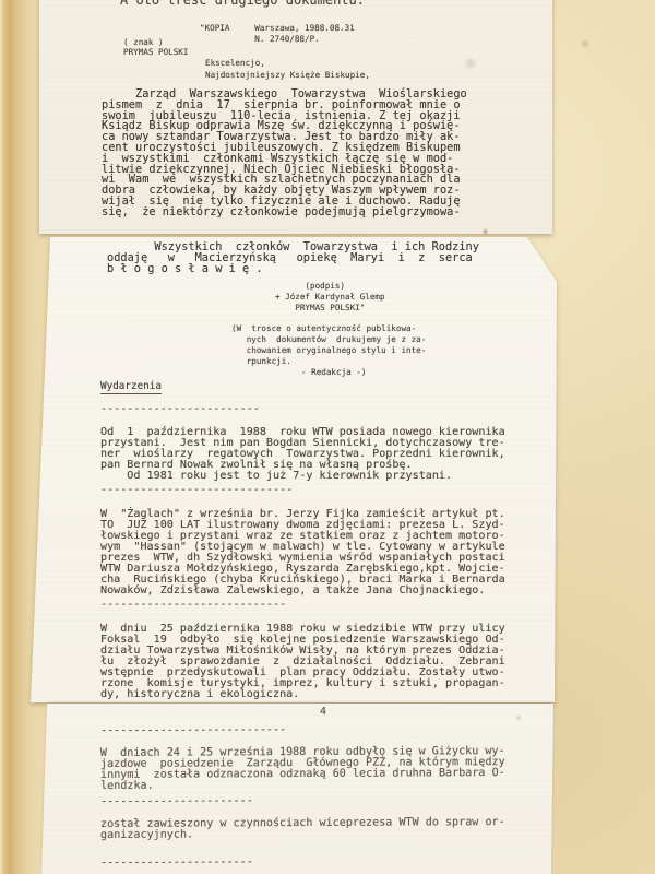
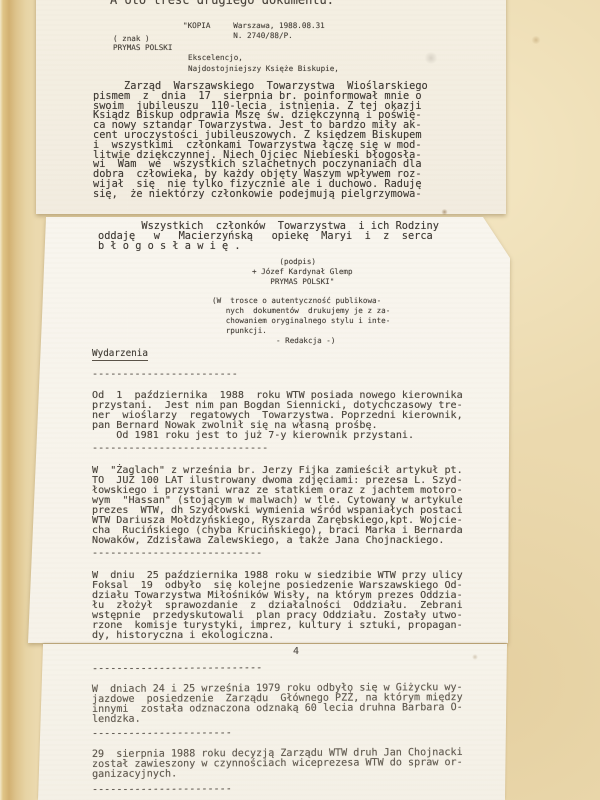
  A oto treść drugiego dokumentu:
  "KOPIA Warszawa, 1988.08.31
  N. 2740/88/P.
  ( znak )
  PRYMAS POLSKI
  Ekscelencjo,
  Najdostojniejszy Księże Biskupie,
  Zarząd Warszawskiego Towarzystwa Wioślarskiego
  pismem z dnia 17 sierpnia br. poinformował mnie o
  swoim jubileuszu 110-lecia istnienia. Z tej okazji
  Ksiądz Biskup odprawia Mszę św. dziękczynną i poświę-
  ca nowy sztandar Towarzystwa. Jest to bardzo miły ak-
  cent uroczystości jubileuszowych. Z księdzem Biskupem
- i wszystkimi członkami Wszystkich łączę się w mod-
+ i wszystkimi członkami Towarzystwa łączę się w mod-
  lit dziękczynnej. Niech Ojciec Niebieski błogosła-
  wi Wam we wszystkich szlachetnych poczynaniach dla
  dobra człowieka, by każdy objęty Waszym wpływem roz-
  wijał się nie tylko fizycznie ale i duchowo. Raduję
  się, że niektórzy członkowie podejmują pielgrzymowa-
  Wszystkich członków Towarzystwa i ich Rodziny
  oddaję w Macierzyńską opiekę Maryi i z serca
  b ł o g o s ł a w i ę .
  (podpis)
  + Józef Kardynał Glemp
  PRYMAS POLSKI"
  (W trosce o autentyczność publikowa-
  nych dokumentów drukujemy je z za-
  chowaniem oryginalnego stylu i inte-
  rpunkcji.
  - Redakcja -)
  Wydarzenia
  ------------------------
  Od 1 października 1988 roku WTW posiada nowego kierownika
  przystani. Jest nim pan Bogdan Siennicki, dotychczasowy tre-
  ner wioślarzy regatowych Towarzystwa. Poprzedni kierownik,
  pan Bernard Nowak zwolnił się na własną prośbę.
  Od 1981 roku jest to już 7-y kierownik przystani.
  -----------------------------
  W "Żaglach" z września br. Jerzy Fijka zamieścił artykuł pt.
  TO JUŻ 100 LAT ilustrowany dwoma zdjęciami: prezesa L. Szyd-
  łowskiego i przystani wraz ze statkiem oraz z jachtem motoro-
  wym "Hassan" (stojącym w malwach) w tle. Cytowany w artykule
  prezes WTW, dh Szydłowski wymienia wśród wspaniałych postaci
  WTW Dariusza Mołdzyńskiego, Ryszarda Zarębskiego,kpt. Wojcie-
  cha Rucińskiego (chyba Krucińskiego), braci Marka i Bernarda
  Nowaków, Zdzisława Zalewskiego, a także Jana Chojnackiego.
  ----------------------------
  W dniu 25 października 1988 roku w siedzibie WTW przy ulicy
  Foksal 19 odbyło się kolejne posiedzenie Warszawskiego Od-
  działu Towarzystwa Miłośników Wisły, na którym prezes Oddzia-
  łu złożył sprawozdanie z działalności Oddziału. Zebrani
  wstępnie przedyskutowali plan pracy Oddziału. Zostały utwo-
  rzone komisje turystyki, imprez, kultury i sztuki, propagan-
  dy, historyczna i ekologiczna.
  4
  ----------------------------
- W dniach 24 i 25 września 1988 roku odbyło się w Giżycku wy-
+ W dniach 24 i 25 września 1979 roku odbyło się w Giżycku wy-
  jazdowe posiedzenie Zarządu Głównego PZŻ, na którym między
  innymi została odznaczona odznaką 60 lecia druhna Barbara O-
  lendzka.
  -----------------------
+ 29 sierpnia 1988 roku decyzją Zarządu WTW druh Jan Chojnacki
  został zawieszony w czynnościach wiceprezesa WTW do spraw or-
  ganizacyjnych.
  -----------------------
